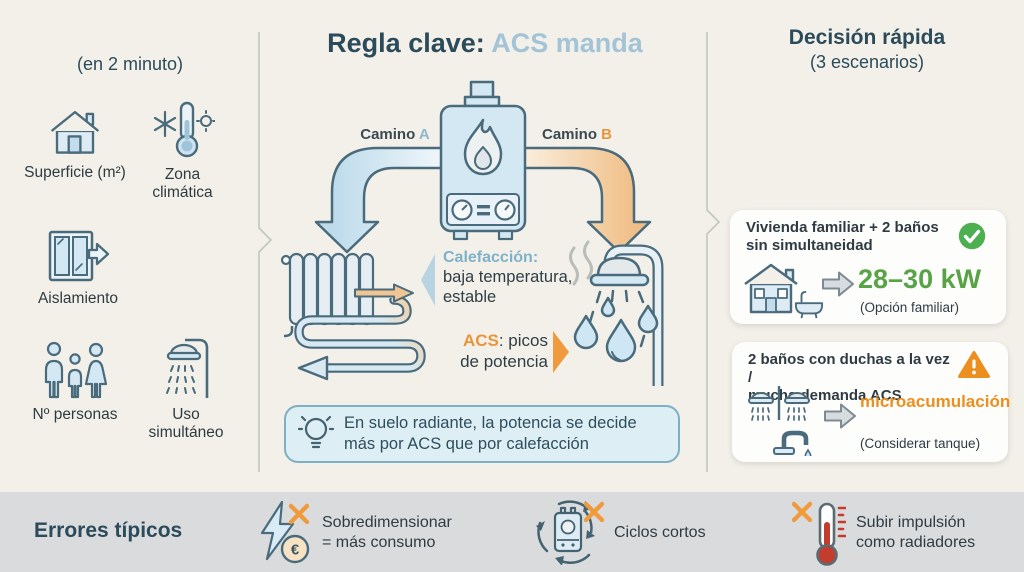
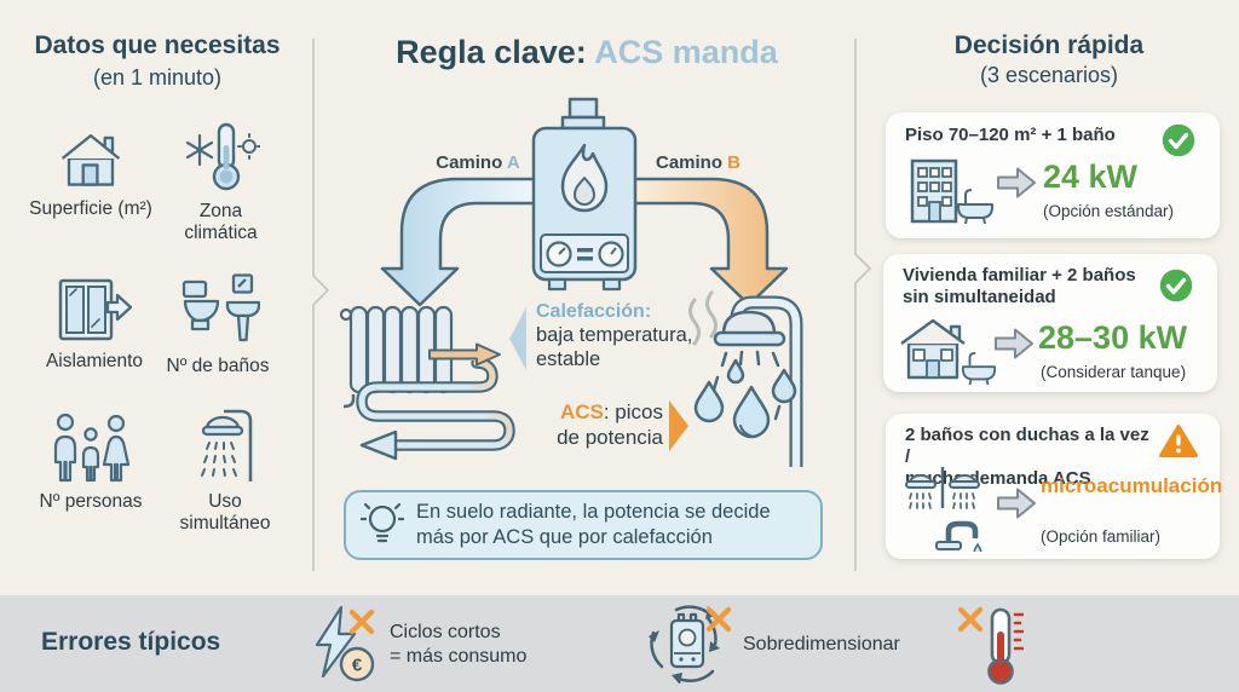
+ Datos que necesitas
- (en 2 minuto)
+ (en 1 minuto)
  Superficie (m²)
  Zona climática
  Aislamiento
+ Nº de baños
  Nº personas
  Uso simultáneo
  Regla clave: ACS manda
  Camino A
  Camino B
  Calefacción:
  baja temperatura,
  estable
  ACS: picos
  de potencia
  En suelo radiante, la potencia se decide
  más por ACS que por calefacción
  Decisión rápida
  (3 escenarios)
+ Piso 70–120 m² + 1 baño
+ 24 kW
+ (Opción estándar)
  Vivienda familiar + 2 baños
  sin simultaneidad
  28–30 kW
- (Opción familiar)
+ (Considerar tanque)
  2 baños con duchas a la vez /
  chemanda ACS
  microacumulación
- (Considerar tanque)
+ (Opción familiar)
  Errores típicos
  €
- Sobredimensionar
+ Ciclos cortos
  = más consumo
- Ciclos cortos
+ Sobredimensionar
- Subir impulsión
- como radiadores
